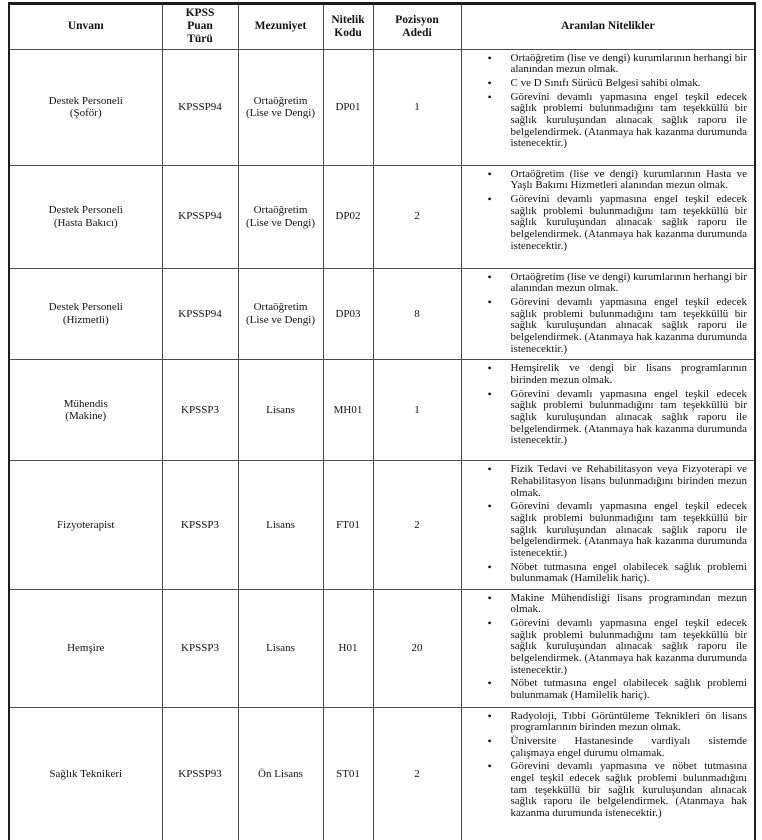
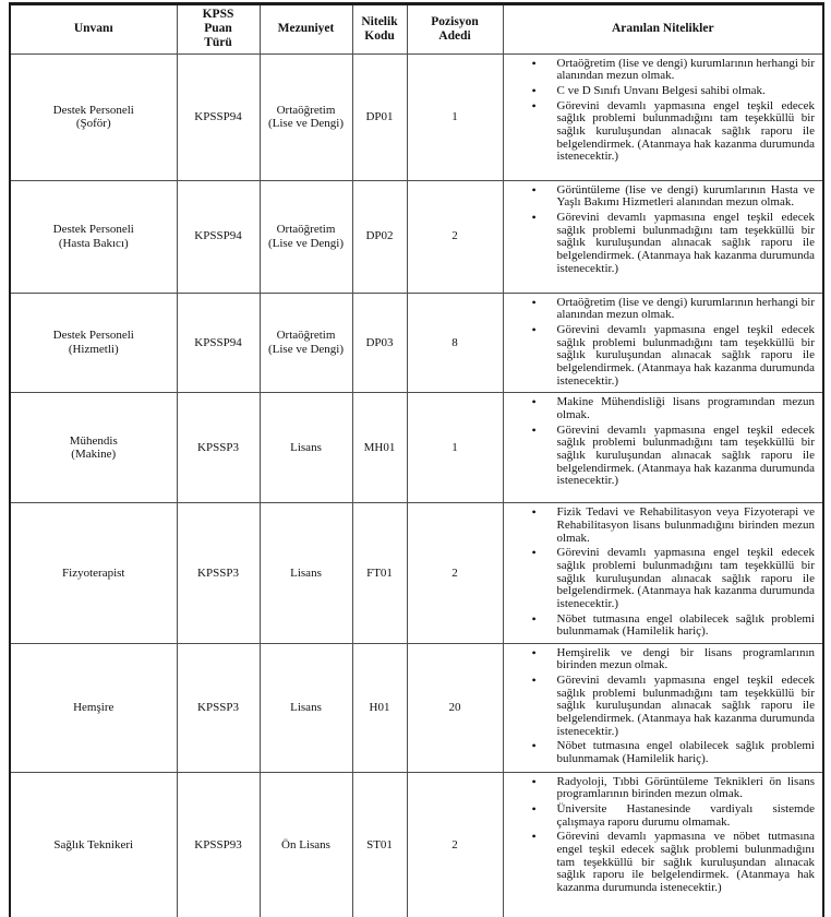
  Unvanı	KPSS Puan Türü	Mezuniyet	Nitelik Kodu	Pozisyon Adedi	Aranılan Nitelikler
- Destek Personeli (Şoför)	KPSSP94	Ortaöğretim (Lise ve Dengi)	DP01	1	Ortaöğretim (lise ve dengi) kurumlarının herhangi bir alanından mezun olmak. C ve D Sınıfı Sürücü Belgesi sahibi olmak. Görevini devamlı yapmasına engel teşkil edecek sağlık problemi bulunmadığını tam teşekküllü bir sağlık kuruluşundan alınacak sağlık raporu ile belgelendirmek. (Atanmaya hak kazanma durumunda istenecektir.)
+ Destek Personeli (Şoför)	KPSSP94	Ortaöğretim (Lise ve Dengi)	DP01	1	Ortaöğretim (lise ve dengi) kurumlarının herhangi bir alanından mezun olmak. C ve D Sınıfı Unvanı Belgesi sahibi olmak. Görevini devamlı yapmasına engel teşkil edecek sağlık problemi bulunmadığını tam teşekküllü bir sağlık kuruluşundan alınacak sağlık raporu ile belgelendirmek. (Atanmaya hak kazanma durumunda istenecektir.)
- Destek Personeli (Hasta Bakıcı)	KPSSP94	Ortaöğretim (Lise ve Dengi)	DP02	2	Ortaöğretim (lise ve dengi) kurumlarının Hasta ve Yaşlı Bakımı Hizmetleri alanından mezun olmak. Görevini devamlı yapmasına engel teşkil edecek sağlık problemi bulunmadığını tam teşekküllü bir sağlık kuruluşundan alınacak sağlık raporu ile belgelendirmek. (Atanmaya hak kazanma durumunda istenecektir.)
+ Destek Personeli (Hasta Bakıcı)	KPSSP94	Ortaöğretim (Lise ve Dengi)	DP02	2	Görüntüleme (lise ve dengi) kurumlarının Hasta ve Yaşlı Bakımı Hizmetleri alanından mezun olmak. Görevini devamlı yapmasına engel teşkil edecek sağlık problemi bulunmadığını tam teşekküllü bir sağlık kuruluşundan alınacak sağlık raporu ile belgelendirmek. (Atanmaya hak kazanma durumunda istenecektir.)
  Destek Personeli (Hizmetli)	KPSSP94	Ortaöğretim (Lise ve Dengi)	DP03	8	Ortaöğretim (lise ve dengi) kurumlarının herhangi bir alanından mezun olmak. Görevini devamlı yapmasına engel teşkil edecek sağlık problemi bulunmadığını tam teşekküllü bir sağlık kuruluşundan alınacak sağlık raporu ile belgelendirmek. (Atanmaya hak kazanma durumunda istenecektir.)
- Mühendis (Makine)	KPSSP3	Lisans	MH01	1	Hemşirelik ve dengi bir lisans programlarının birinden mezun olmak. Görevini devamlı yapmasına engel teşkil edecek sağlık problemi bulunmadığını tam teşekküllü bir sağlık kuruluşundan alınacak sağlık raporu ile belgelendirmek. (Atanmaya hak kazanma durumunda istenecektir.)
+ Mühendis (Makine)	KPSSP3	Lisans	MH01	1	Makine Mühendisliği lisans programından mezun olmak. Görevini devamlı yapmasına engel teşkil edecek sağlık problemi bulunmadığını tam teşekküllü bir sağlık kuruluşundan alınacak sağlık raporu ile belgelendirmek. (Atanmaya hak kazanma durumunda istenecektir.)
  Fizyoterapist	KPSSP3	Lisans	FT01	2	Fizik Tedavi ve Rehabilitasyon veya Fizyoterapi ve Rehabilitasyon lisans bulunmadığını birinden mezun olmak. Görevini devamlı yapmasına engel teşkil edecek sağlık problemi bulunmadığını tam teşekküllü bir sağlık kuruluşundan alınacak sağlık raporu ile belgelendirmek. (Atanmaya hak kazanma durumunda istenecektir.) Nöbet tutmasına engel olabilecek sağlık problemi bulunmamak (Hamilelik hariç).
- Hemşire	KPSSP3	Lisans	H01	20	Makine Mühendisliği lisans programından mezun olmak. Görevini devamlı yapmasına engel teşkil edecek sağlık problemi bulunmadığını tam teşekküllü bir sağlık kuruluşundan alınacak sağlık raporu ile belgelendirmek. (Atanmaya hak kazanma durumunda istenecektir.) Nöbet tutmasına engel olabilecek sağlık problemi bulunmamak (Hamilelik hariç).
+ Hemşire	KPSSP3	Lisans	H01	20	Hemşirelik ve dengi bir lisans programlarının birinden mezun olmak. Görevini devamlı yapmasına engel teşkil edecek sağlık problemi bulunmadığını tam teşekküllü bir sağlık kuruluşundan alınacak sağlık raporu ile belgelendirmek. (Atanmaya hak kazanma durumunda istenecektir.) Nöbet tutmasına engel olabilecek sağlık problemi bulunmamak (Hamilelik hariç).
- Sağlık Teknikeri	KPSSP93	Ön Lisans	ST01	2	Radyoloji, Tıbbi Görüntüleme Teknikleri ön lisans programlarının birinden mezun olmak. Üniversite Hastanesinde vardiyalı sistemde çalışmaya engel durumu olmamak. Görevini devamlı yapmasına ve nöbet tutmasına engel teşkil edecek sağlık problemi bulunmadığını tam teşekküllü bir sağlık kuruluşundan alınacak sağlık raporu ile belgelendirmek. (Atanmaya hak kazanma durumunda istenecektir.)
+ Sağlık Teknikeri	KPSSP93	Ön Lisans	ST01	2	Radyoloji, Tıbbi Görüntüleme Teknikleri ön lisans programlarının birinden mezun olmak. Üniversite Hastanesinde vardiyalı sistemde çalışmaya raporu durumu olmamak. Görevini devamlı yapmasına ve nöbet tutmasına engel teşkil edecek sağlık problemi bulunmadığını tam teşekküllü bir sağlık kuruluşundan alınacak sağlık raporu ile belgelendirmek. (Atanmaya hak kazanma durumunda istenecektir.)
